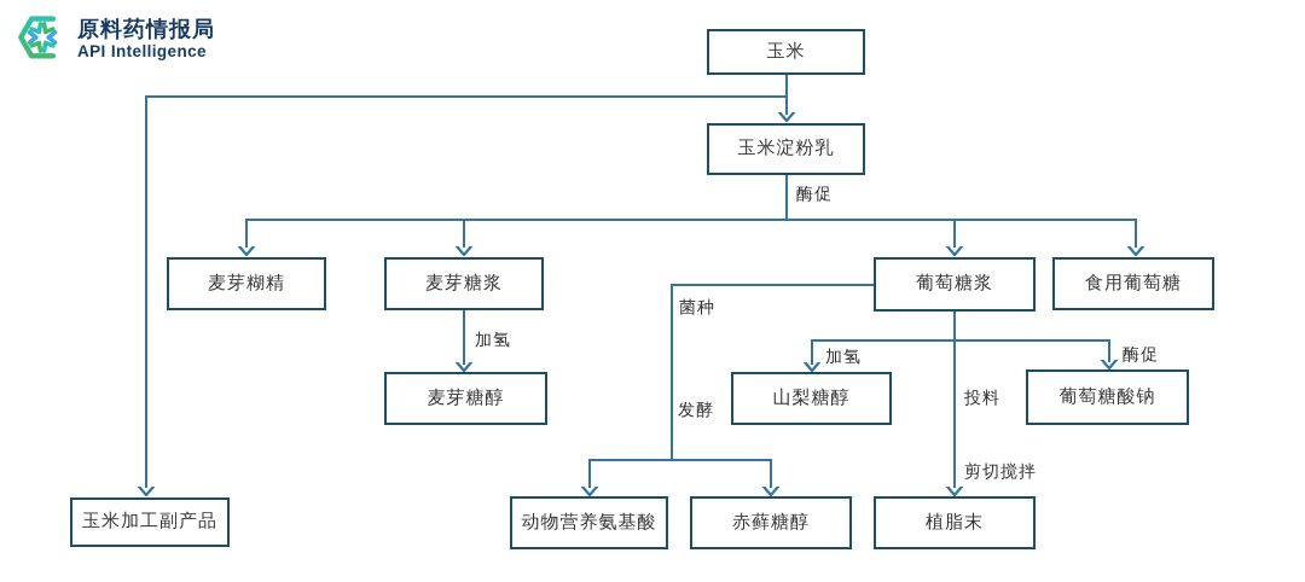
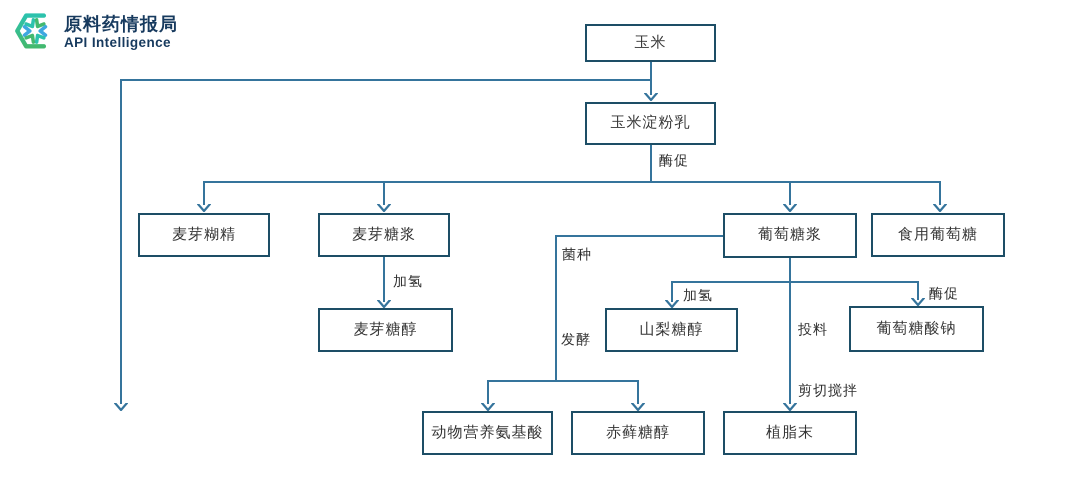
  原料药情报局
  API Intelligence
  酶促
  加氢
  菌种
  发酵
  加氢
  投料
  酶促
  剪切搅拌
  玉米
  玉米淀粉乳
  麦芽糊精
  麦芽糖浆
  葡萄糖浆
  食用葡萄糖
  麦芽糖醇
  山梨糖醇
  葡萄糖酸钠
  动物营养氨基酸
  赤藓糖醇
  植脂末
- 玉米加工副产品
